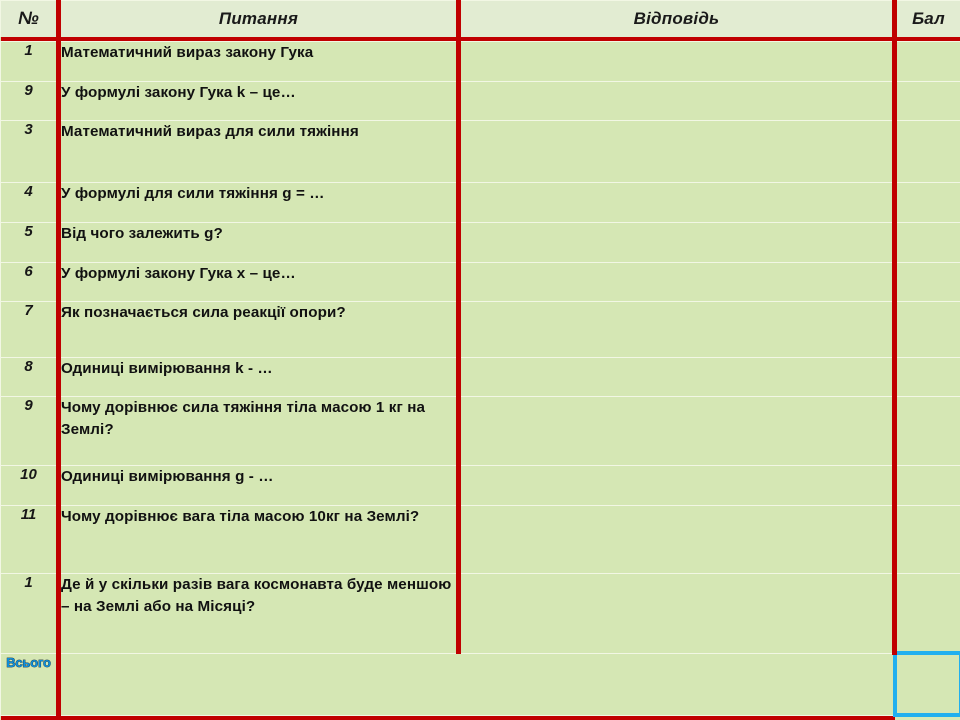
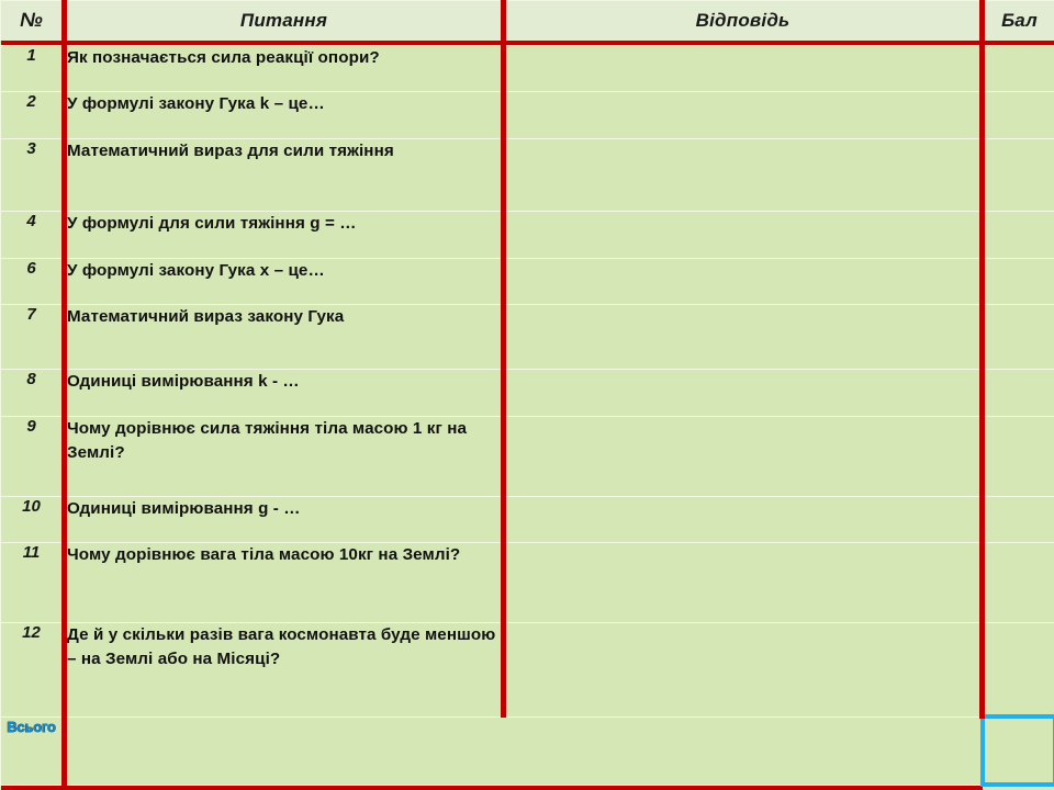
  №	Питання	Відповідь	Бал
- 1	Математичний вираз закону Гука
+ 1	Як позначається сила реакції опори?
- 9	У формулі закону Гука k – це…
+ 2	У формулі закону Гука k – це…
  3	Математичний вираз для сили тяжіння
  4	У формулі для сили тяжіння g = …
- 5	Від чого залежить g?
  6	У формулі закону Гука x – це…
- 7	Як позначається сила реакції опори?
+ 7	Математичний вираз закону Гука
  8	Одиниці вимірювання k - …
  9	Чому дорівнює сила тяжіння тіла масою 1 кг на Землі?
  10	Одиниці вимірювання g - …
  11	Чому дорівнює вага тіла масою 10кг на Землі?
- 1	Де й у скільки разів вага космонавта буде меншою – на Землі або на Місяці?
+ 12	Де й у скільки разів вага космонавта буде меншою – на Землі або на Місяці?
  Всього
